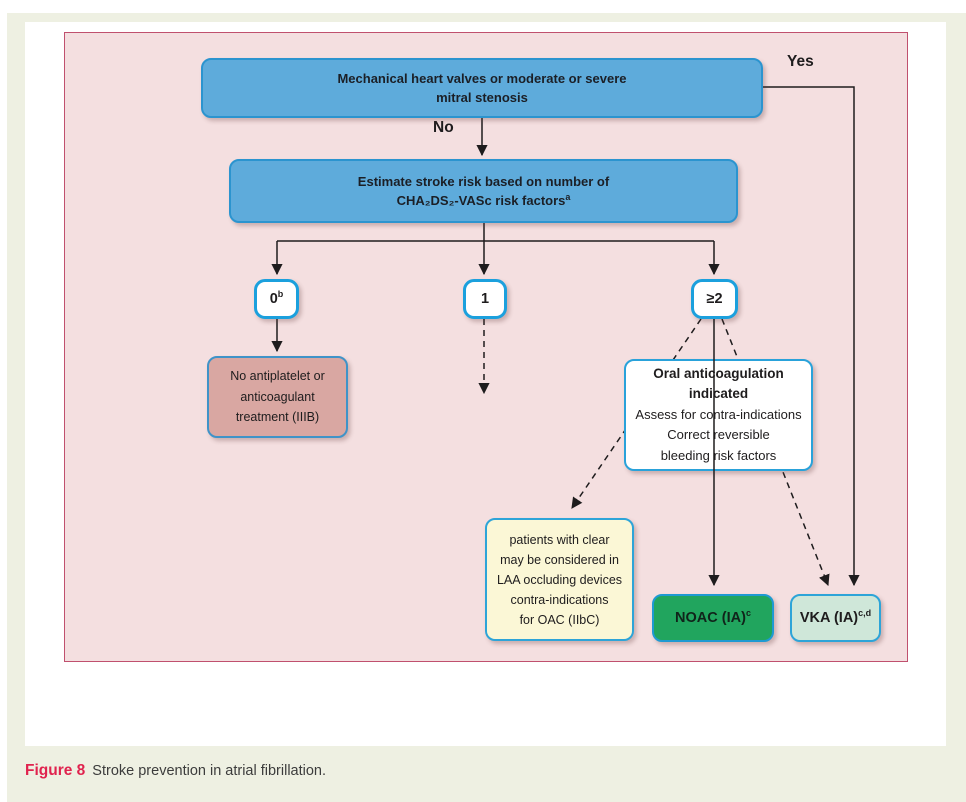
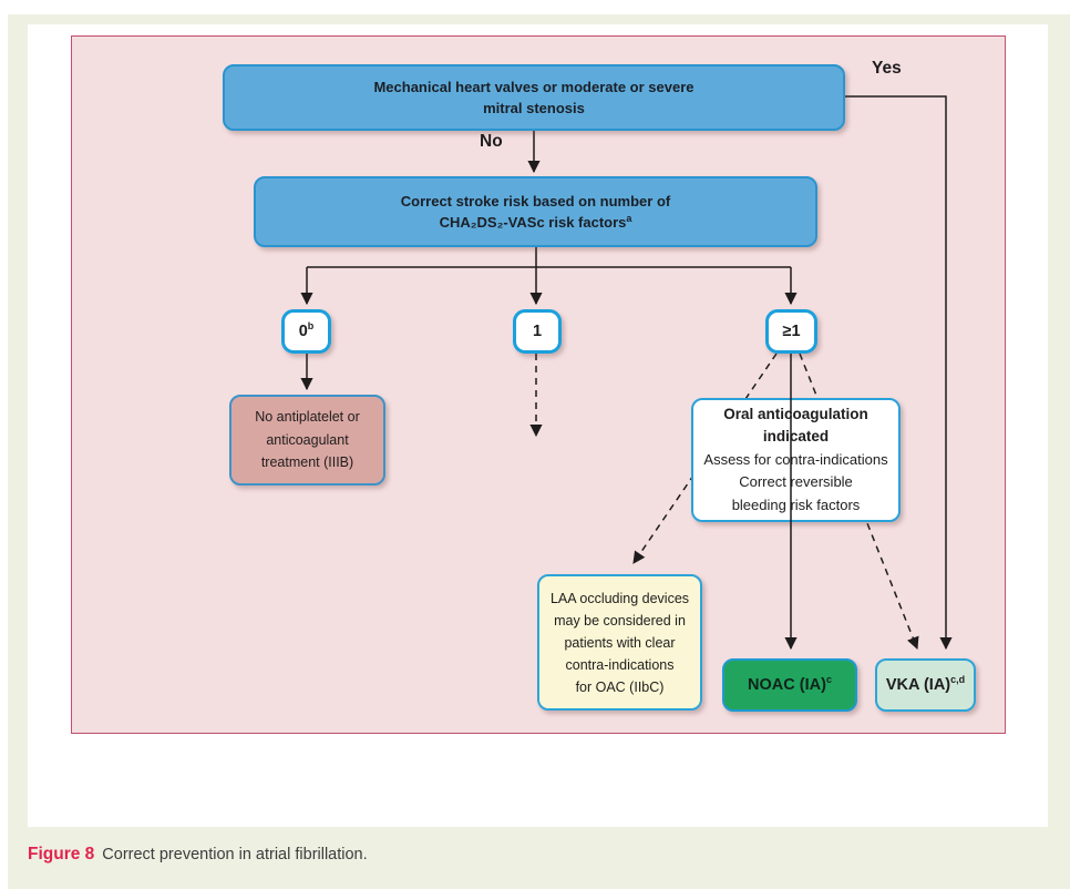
  Yes
  No
  Mechanical heart valves or moderate or severe
  mitral stenosis
- Estimate stroke risk based on number of
+ Correct stroke risk based on number of
  CHA₂DS₂-VASc risk factorsa
  0
  1
- ≥2
+ ≥1
  No antiplatelet or
  anticoagulant
  treatment (IIIB)
  Oral anticoagulation
  indicated
  Assess for contra-indications
  Correct reversible
  bleeding risk factors
- patients with clear
+ LAA occluding devices
  may be considered in
- LAA occluding devices
+ patients with clear
  contra-indications
  for OAC (IIbC)
  NOAC (IA)
  VKA (IA)
- Figure 8 Stroke prevention in atrial fibrillation.
+ Figure 8 Correct prevention in atrial fibrillation.
